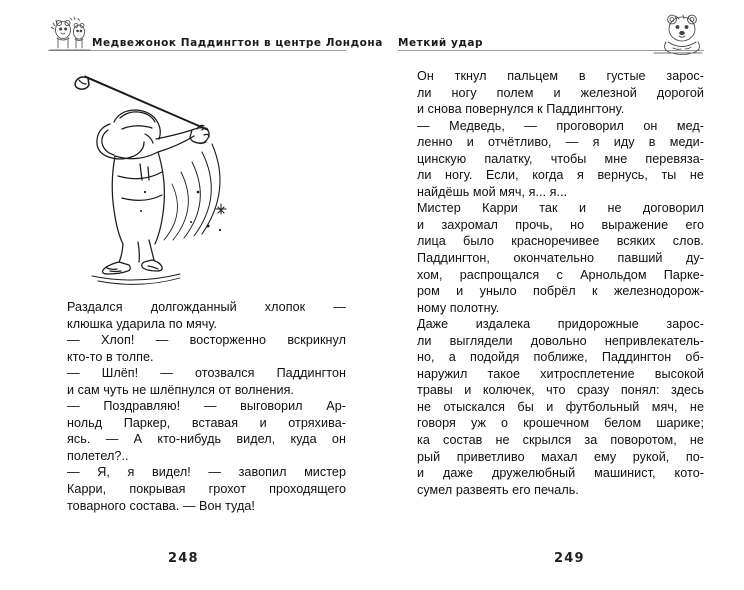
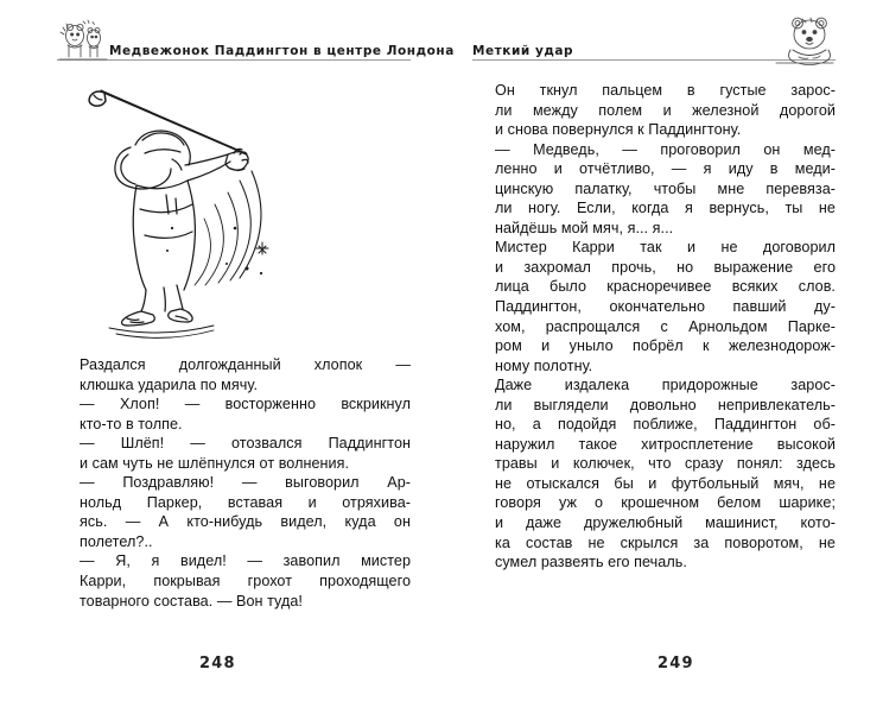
  Медвежонок Паддингтон в центре Лондона
  Раздался долгожданный хлопок —
  клюшка ударила по мячу.
  — Хлоп! — восторженно вскрикнул
  кто-то в толпе.
  — Шлёп! — отозвался Паддингтон
  и сам чуть не шлёпнулся от волнения.
  — Поздравляю! — выговорил Ар-
  нольд Паркер, вставая и отряхива-
  ясь. — А кто-нибудь видел, куда он
  полетел?..
  — Я, я видел! — завопил мистер
  Карри, покрывая грохот проходящего
  товарного состава. — Вон туда!
  248
  Меткий удар
  Он ткнул пальцем в густые зарос-
- ли ногу полем и железной дорогой
+ ли между полем и железной дорогой
  и снова повернулся к Паддингтону.
  — Медведь, — проговорил он мед-
  ленно и отчётливо, — я иду в меди-
  цинскую палатку, чтобы мне перевяза-
  ли ногу. Если, когда я вернусь, ты не
  найдёшь мой мяч, я... я...
  Мистер Карри так и не договорил
  и захромал прочь, но выражение его
  лица было красноречивее всяких слов.
  Паддингтон, окончательно павший ду-
  хом, распрощался с Арнольдом Парке-
  ром и уныло побрёл к железнодорож-
  ному полотну.
  Даже издалека придорожные зарос-
  ли выглядели довольно непривлекатель-
  но, а подойдя поближе, Паддингтон об-
  наружил такое хитросплетение высокой
  травы и колючек, что сразу понял: здесь
  не отыскался бы и футбольный мяч, не
  говоря уж о крошечном белом шарике;
- ка состав не скрылся за поворотом, не
+ и даже дружелюбный машинист, кото-
- рый приветливо махал ему рукой, по-
- и даже дружелюбный машинист, кото-
+ ка состав не скрылся за поворотом, не
  сумел развеять его печаль.
  249
